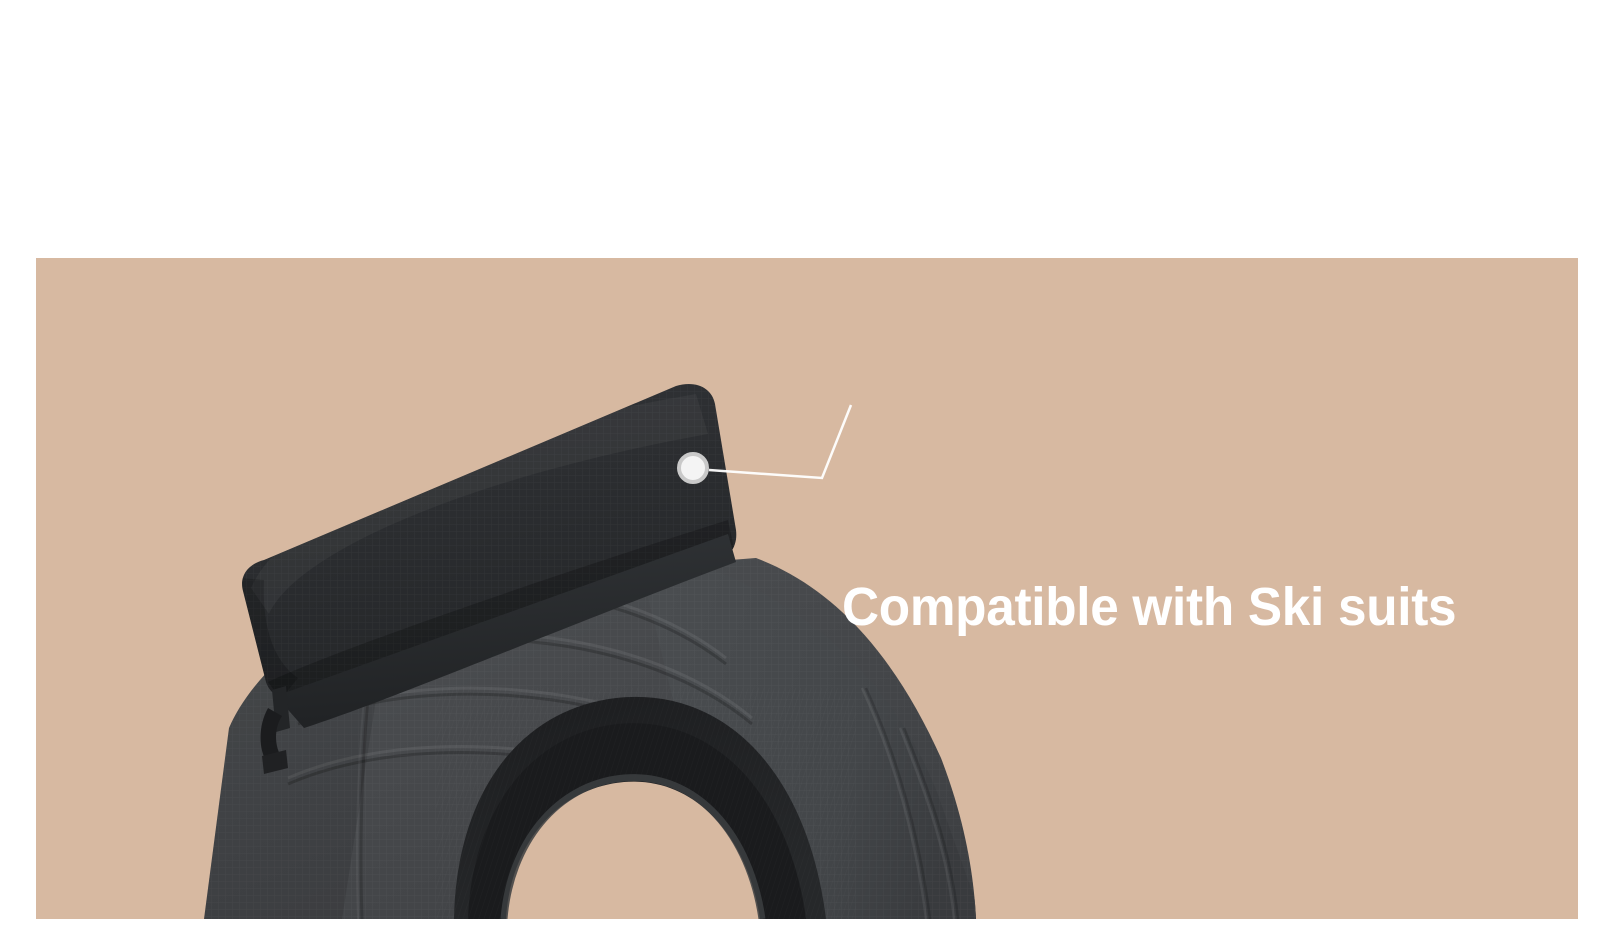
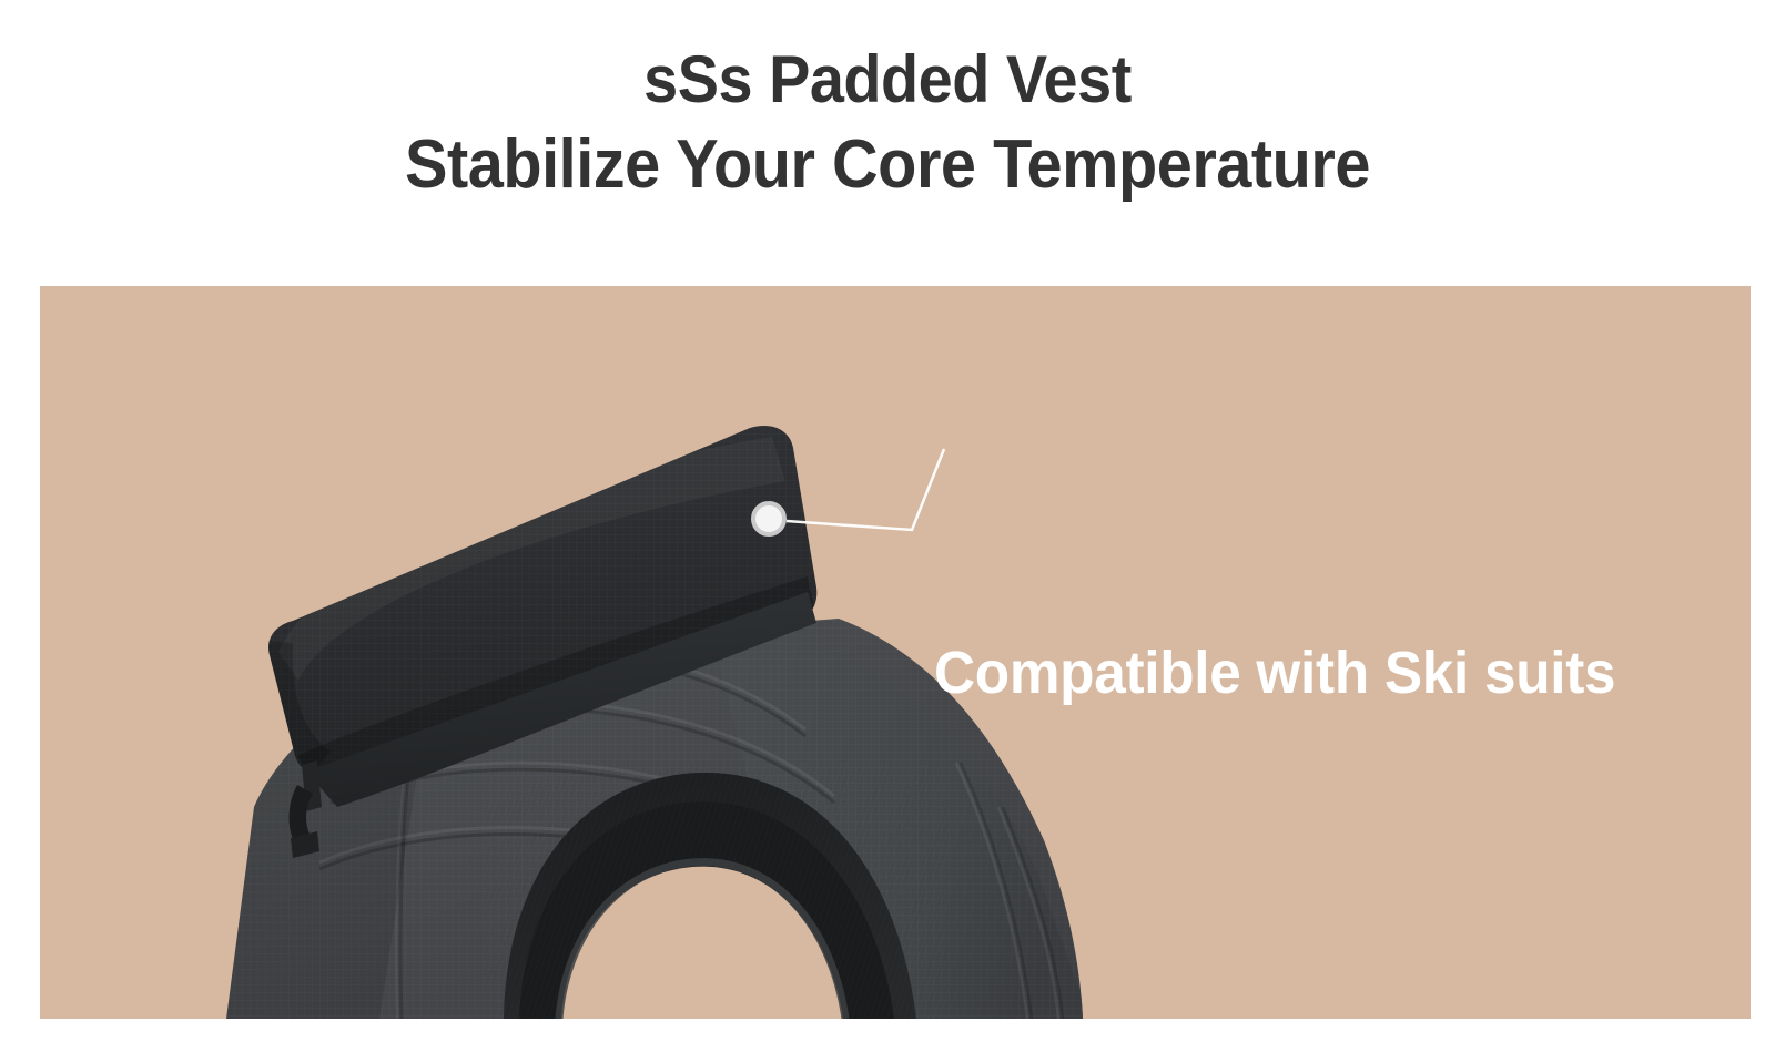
+ sSs Padded Vest
+ Stabilize Your Core Temperature
  Compatible with Ski suits
